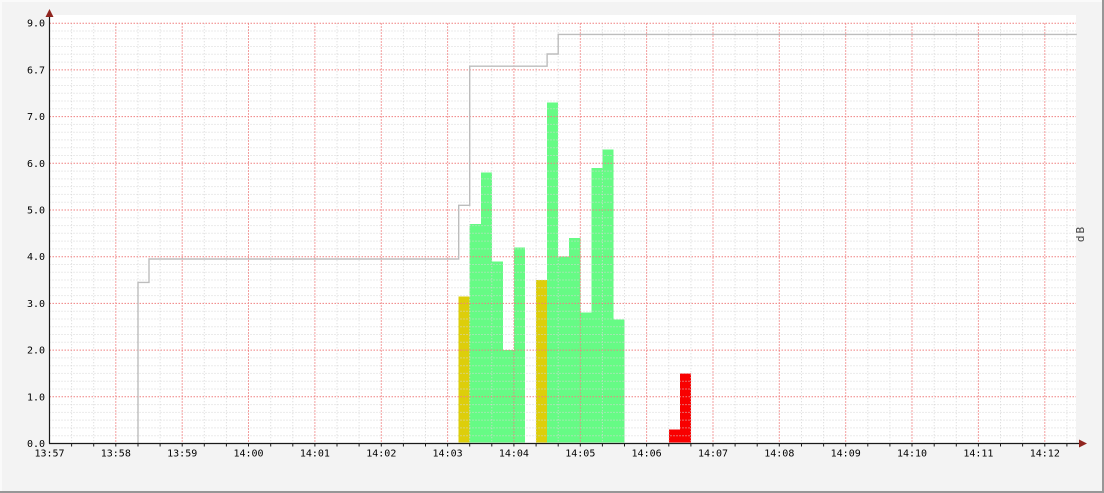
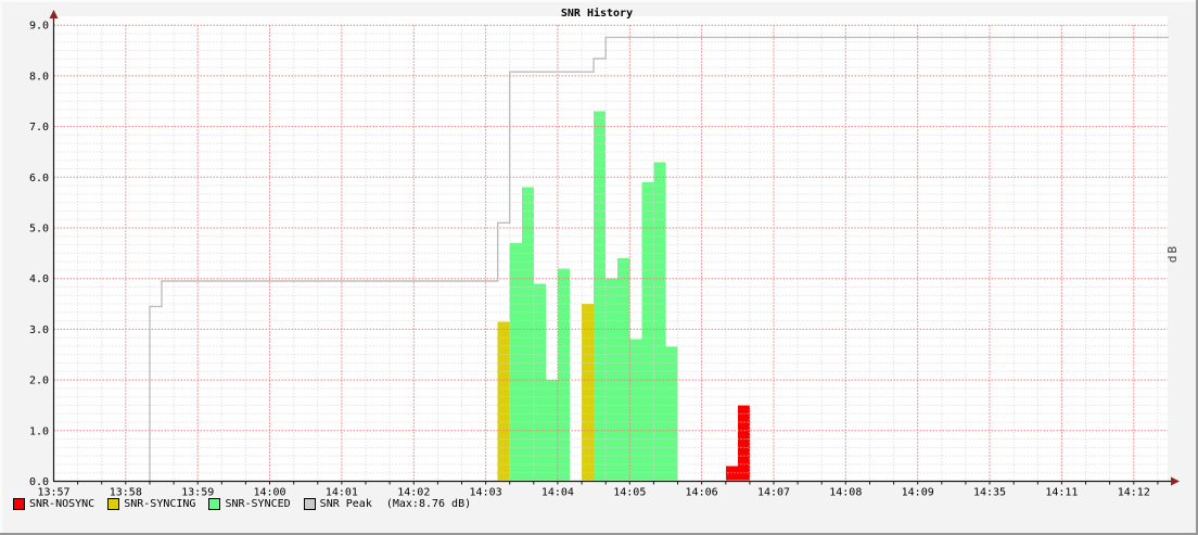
  0.0
  1.0
  2.0
  3.0
  4.0
  5.0
  6.0
  7.0
- 6.7
+ 8.0
  9.0
  13:57
  13:58
  13:59
  14:00
  14:01
  14:02
  14:03
  14:04
  14:05
  14:06
  14:07
  14:08
  14:09
- 14:10
+ 14:35
  14:11
  14:12
+ SNR History
+ SNR-NOSYNC
+ SNR-SYNCING
+ SNR-SYNCED
+ SNR Peak
+ (Max:8.76 dB)
